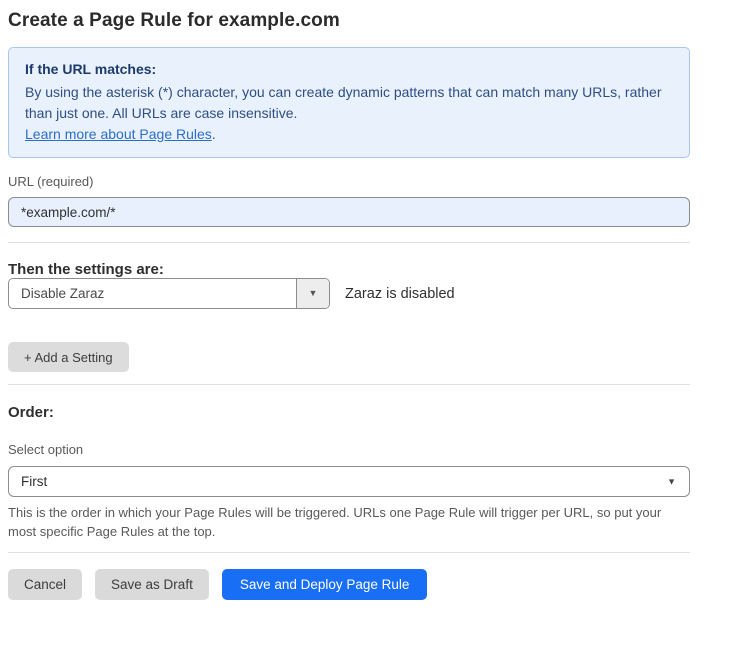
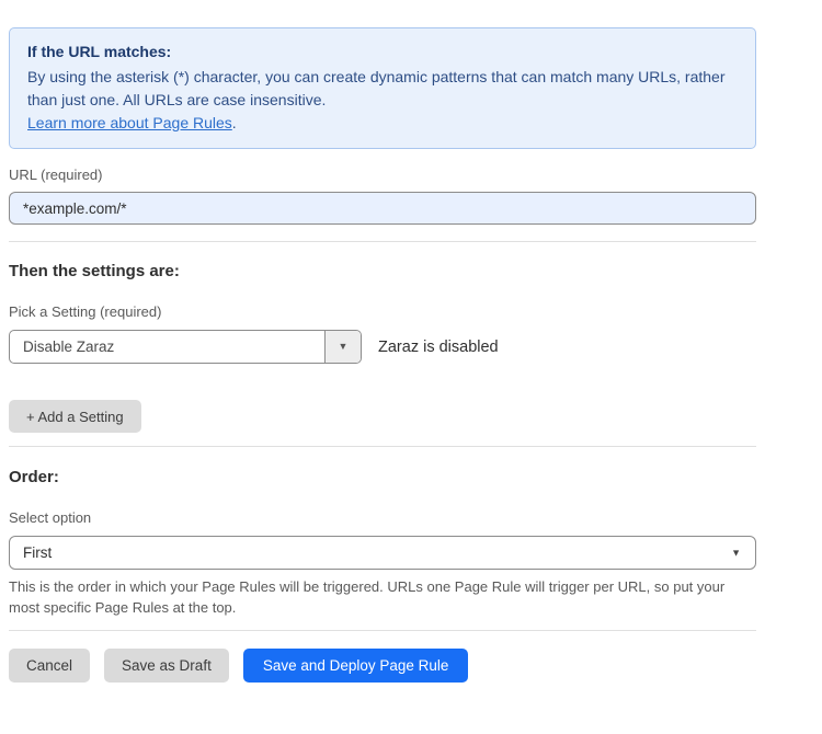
- Create a Page Rule for example.com
  If the URL matches:
  By using the asterisk (*) character, you can create dynamic patterns that can match many URLs, rather than just one. All URLs are case insensitive.
  Learn more about Page Rules.
  URL (required)
  *example.com/*
  Then the settings are:
+ Pick a Setting (required)
  Disable Zaraz
  ▼
  Zaraz is disabled
  + Add a Setting
  Order:
  Select option
  First
  ▼
  This is the order in which your Page Rules will be triggered. URLs one Page Rule will trigger per URL, so put your most specific Page Rules at the top.
  Cancel
  Save as Draft
  Save and Deploy Page Rule
